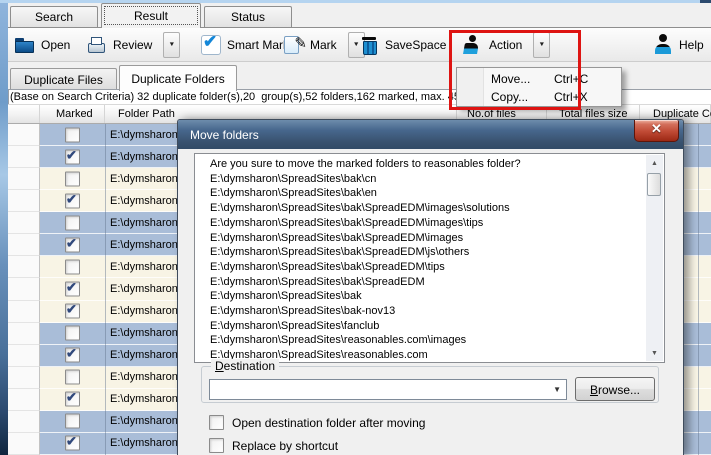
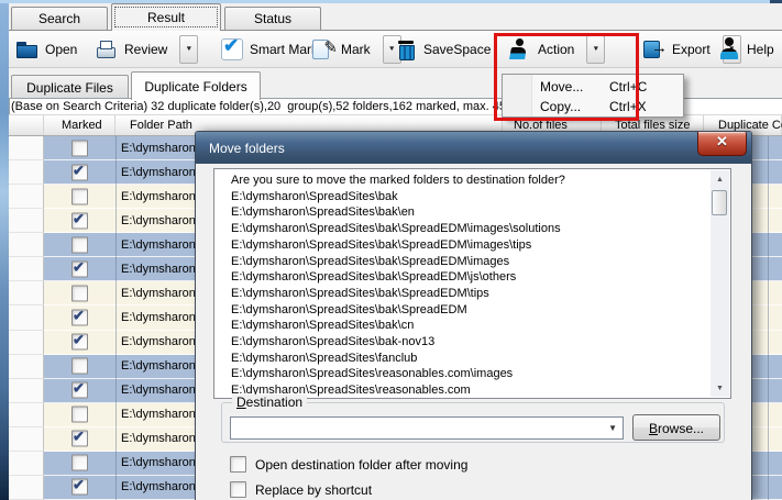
  Search
  Result
  Status
  Open
  Review
  Smart Mar
  Mark
  SaveSpace
  Action
+ Export
  Help
  Duplicate Files
  Duplicate Folders
  (Base on Search Criteria) 32 duplicate folder(s),20 group(s),52 folders,162 marked, max. 4
  Marked
  Folder Path
  No.of files
  Total files size
  Duplicate C
  E:\dymsharon
  E:\dymsharon
  E:\dymsharon
  E:\dymsharon
  E:\dymsharon
  E:\dymsharon
  E:\dymsharon
  E:\dymsharon
  E:\dymsharon
  E:\dymsharon
  E:\dymsharon
  E:\dymsharon
  E:\dymsharon
  E:\dymsharon
  E:\dymsharon
  Move...
  Ctrl+C
  Copy...
  Ctrl+X
  Move folders
- Are you sure to move the marked folders to reasonables folder?
+ Are you sure to move the marked folders to destination folder?
- E:\dymsharon\SpreadSites\bak\cn
+ E:\dymsharon\SpreadSites\bak
  E:\dymsharon\SpreadSites\bak\en
  E:\dymsharon\SpreadSites\bak\SpreadEDM\images\solutions
  E:\dymsharon\SpreadSites\bak\SpreadEDM\images\tips
  E:\dymsharon\SpreadSites\bak\SpreadEDM\images
  E:\dymsharon\SpreadSites\bak\SpreadEDM\js\others
  E:\dymsharon\SpreadSites\bak\SpreadEDM\tips
  E:\dymsharon\SpreadSites\bak\SpreadEDM
- E:\dymsharon\SpreadSites\bak
+ E:\dymsharon\SpreadSites\bak\cn
  E:\dymsharon\SpreadSites\bak-nov13
  E:\dymsharon\SpreadSites\fanclub
  E:\dymsharon\SpreadSites\reasonables.com\images
  E:\dymsharon\SpreadSites\reasonables.com
  Destination
  Browse...
  Open destination folder after moving
  Replace by shortcut
